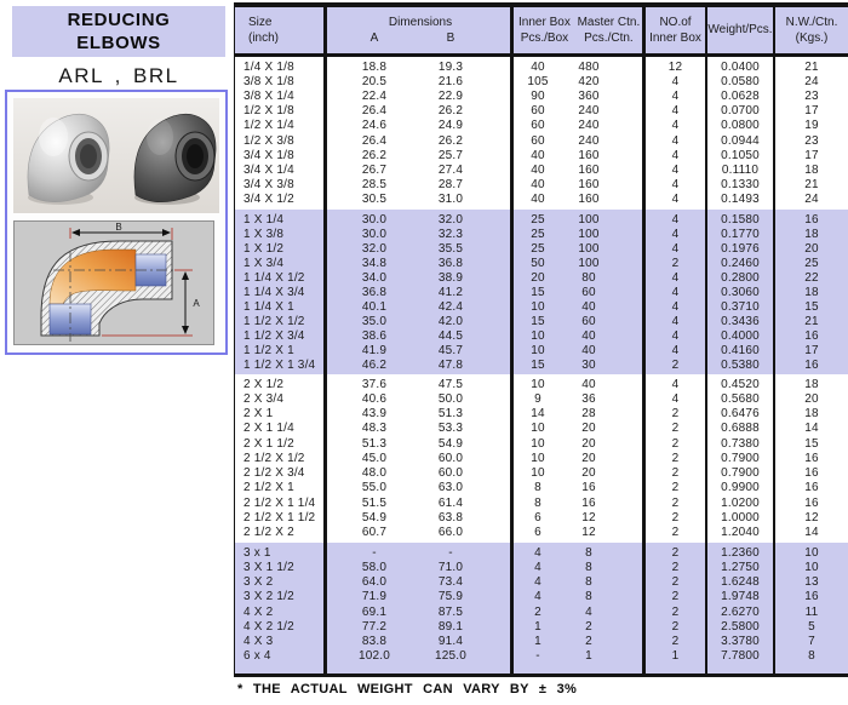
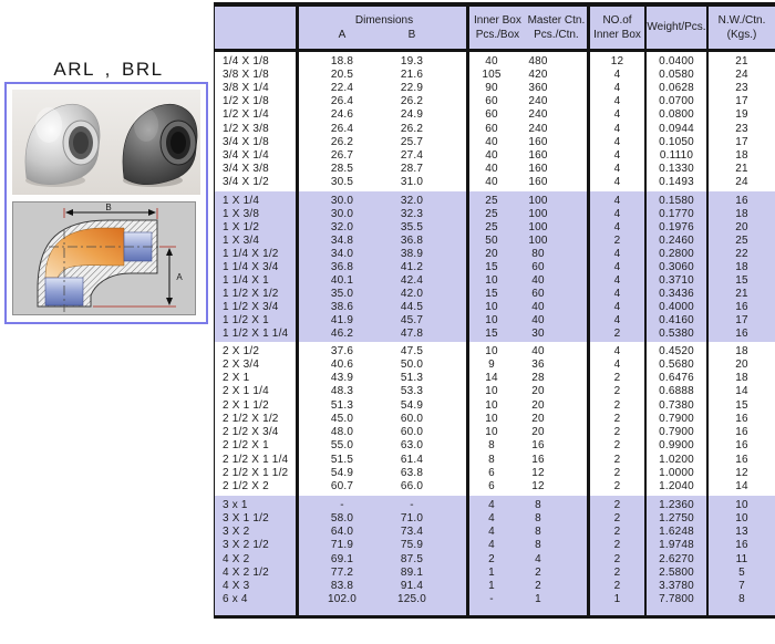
- REDUCING
- ELBOWS
  ARL , BRL
  B
  A
- Size
- (inch)
  Dimensions
  A
  B
  Inner Box
  Pcs./Box
  Master Ctn.
  Pcs./Ctn.
  NO.of
  Inner Box
  Weight/Pcs.
  N.W./Ctn.
  (Kgs.)
  1/4 X 1/8
  18.8
  19.3
  40
  480
  12
  0.0400
  21
  3/8 X 1/8
  20.5
  21.6
  105
  420
  4
  0.0580
  24
  3/8 X 1/4
  22.4
  22.9
  90
  360
  4
  0.0628
  23
  1/2 X 1/8
  26.4
  26.2
  60
  240
  4
  0.0700
  17
  1/2 X 1/4
  24.6
  24.9
  60
  240
  4
  0.0800
  19
  1/2 X 3/8
  26.4
  26.2
  60
  240
  4
  0.0944
  23
  3/4 X 1/8
  26.2
  25.7
  40
  160
  4
  0.1050
  17
  3/4 X 1/4
  26.7
  27.4
  40
  160
  4
  0.1110
  18
  3/4 X 3/8
  28.5
  28.7
  40
  160
  4
  0.1330
  21
  3/4 X 1/2
  30.5
  31.0
  40
  160
  4
  0.1493
  24
  1 X 1/4
  30.0
  32.0
  25
  100
  4
  0.1580
  16
  1 X 3/8
  30.0
  32.3
  25
  100
  4
  0.1770
  18
  1 X 1/2
  32.0
  35.5
  25
  100
  4
  0.1976
  20
  1 X 3/4
  34.8
  36.8
  50
  100
  2
  0.2460
  25
  1 1/4 X 1/2
  34.0
  38.9
  20
  80
  4
  0.2800
  22
  1 1/4 X 3/4
  36.8
  41.2
  15
  60
  4
  0.3060
  18
  1 1/4 X 1
  40.1
  42.4
  10
  40
  4
  0.3710
  15
  1 1/2 X 1/2
  35.0
  42.0
  15
  60
  4
  0.3436
  21
  1 1/2 X 3/4
  38.6
  44.5
  10
  40
  4
  0.4000
  16
  1 1/2 X 1
  41.9
  45.7
  10
  40
  4
  0.4160
  17
- 1 1/2 X 1 3/4
+ 1 1/2 X 1 1/4
  46.2
  47.8
  15
  30
  2
  0.5380
  16
  2 X 1/2
  37.6
  47.5
  10
  40
  4
  0.4520
  18
  2 X 3/4
  40.6
  50.0
  9
  36
  4
  0.5680
  20
  2 X 1
  43.9
  51.3
  14
  28
  2
  0.6476
  18
  2 X 1 1/4
  48.3
  53.3
  10
  20
  2
  0.6888
  14
  2 X 1 1/2
  51.3
  54.9
  10
  20
  2
  0.7380
  15
  2 1/2 X 1/2
  45.0
  60.0
  10
  20
  2
  0.7900
  16
  2 1/2 X 3/4
  48.0
  60.0
  10
  20
  2
  0.7900
  16
  2 1/2 X 1
  55.0
  63.0
  8
  16
  2
  0.9900
  16
  2 1/2 X 1 1/4
  51.5
  61.4
  8
  16
  2
  1.0200
  16
  2 1/2 X 1 1/2
  54.9
  63.8
  6
  12
  2
  1.0000
  12
  2 1/2 X 2
  60.7
  66.0
  6
  12
  2
  1.2040
  14
  3 x 1
  -
  -
  4
  8
  2
  1.2360
  10
  3 X 1 1/2
  58.0
  71.0
  4
  8
  2
  1.2750
  10
  3 X 2
  64.0
  73.4
  4
  8
  2
  1.6248
  13
  3 X 2 1/2
  71.9
  75.9
  4
  8
  2
  1.9748
  16
  4 X 2
  69.1
  87.5
  2
  4
  2
  2.6270
  11
  4 X 2 1/2
  77.2
  89.1
  1
  2
  2
  2.5800
  5
  4 X 3
  83.8
  91.4
  1
  2
  2
  3.3780
  7
  6 x 4
  102.0
  125.0
  -
  1
  1
  7.7800
  8
- * THE ACTUAL WEIGHT CAN VARY BY ± 3%
